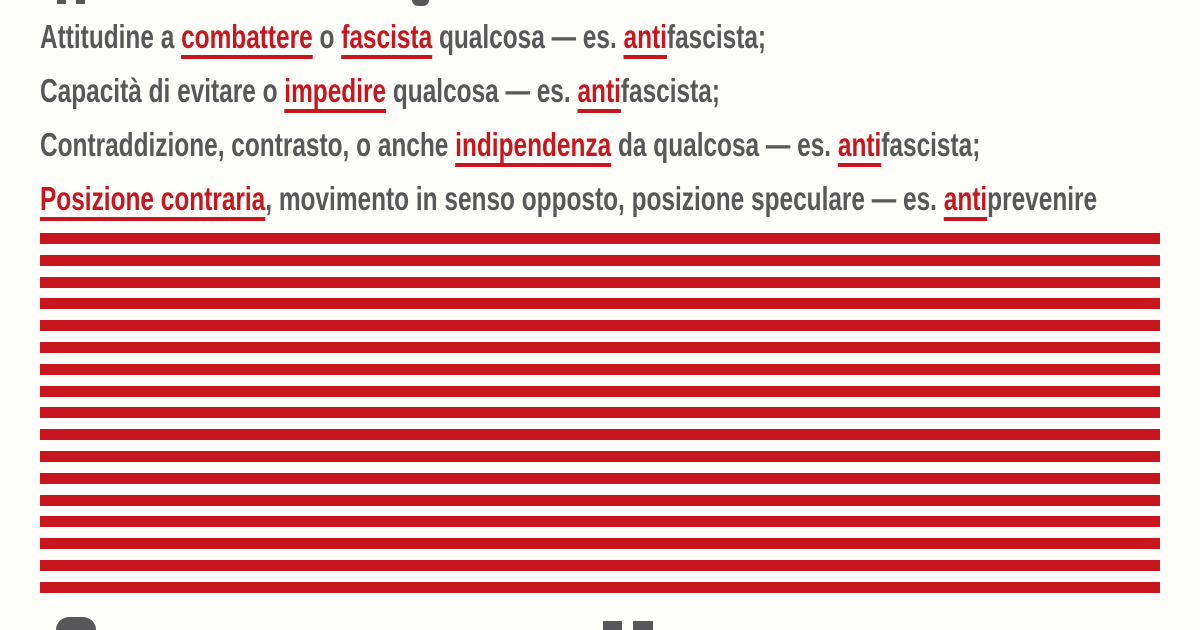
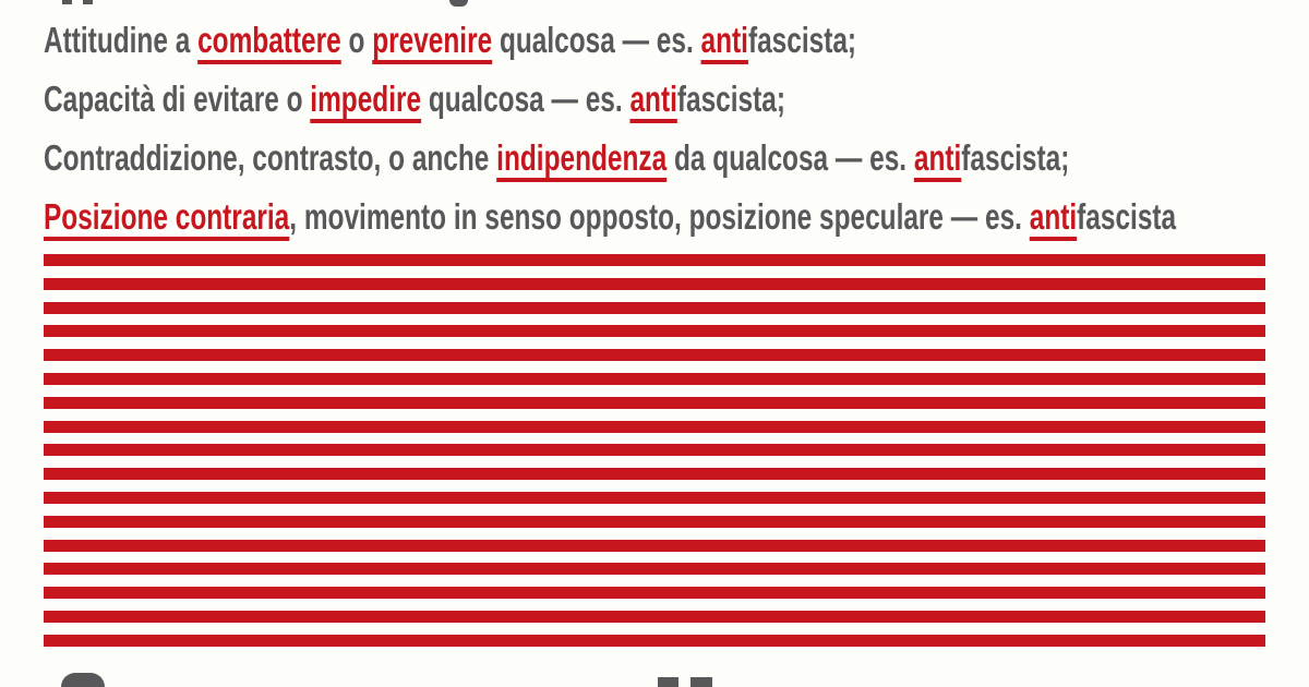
- Attitudine a combattere o fascista qualcosa — es. anti fascista;
+ Attitudine a combattere o prevenire qualcosa — es. anti fascista;
  Capacità di evitare o impedire qualcosa — es. anti fascista;
  Contraddizione, contrasto, o anche indipendenza da qualcosa — es. anti fascista;
- Posizione contraria , movimento in senso opposto, posizione speculare — es. anti prevenire
+ Posizione contraria , movimento in senso opposto, posizione speculare — es. anti fascista
